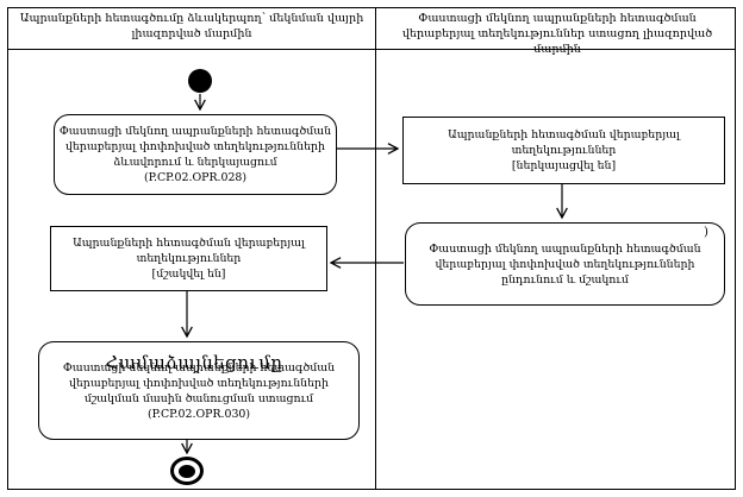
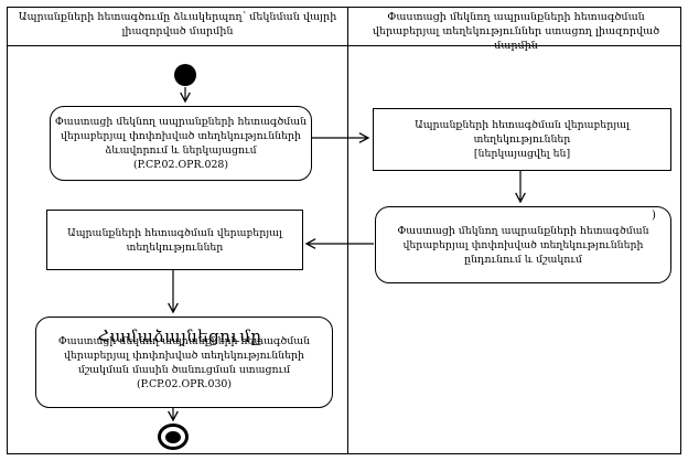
  Ապրանքների հետագծումը ձևակերպող՝ մեկնման վայրի լիազորված մարմին
  Փաստացի մեկնող ապրանքների հետագծման վերաբերյալ տեղեկություններ ստացող լիազորված մարմին
  Փաստացի մեկնող ապրանքների հետագծման
  վերաբերյալ փոփոխված տեղեկությունների
  ձևավորում և ներկայացում
  (P.CP.02.OPR.028)
  Ապրանքների հետագծման վերաբերյալ
  տեղեկություններ
  [ներկայացվել են]
  Փաստացի մեկնող ապրանքների հետագծման
  վերաբերյալ փոփոխված տեղեկությունների
  ընդունում և մշակում
  Ապրանքների հետագծման վերաբերյալ
  տեղեկություններ
- [մշակվել են]
  Փաստացի մեկնող ապրանքների հետագծման
  վերաբերյալ փոփոխված տեղեկությունների
  մշակման մասին ծանուցման ստացում
  (P.CP.02.OPR.030)
  Համաձայնեցումը
  )
